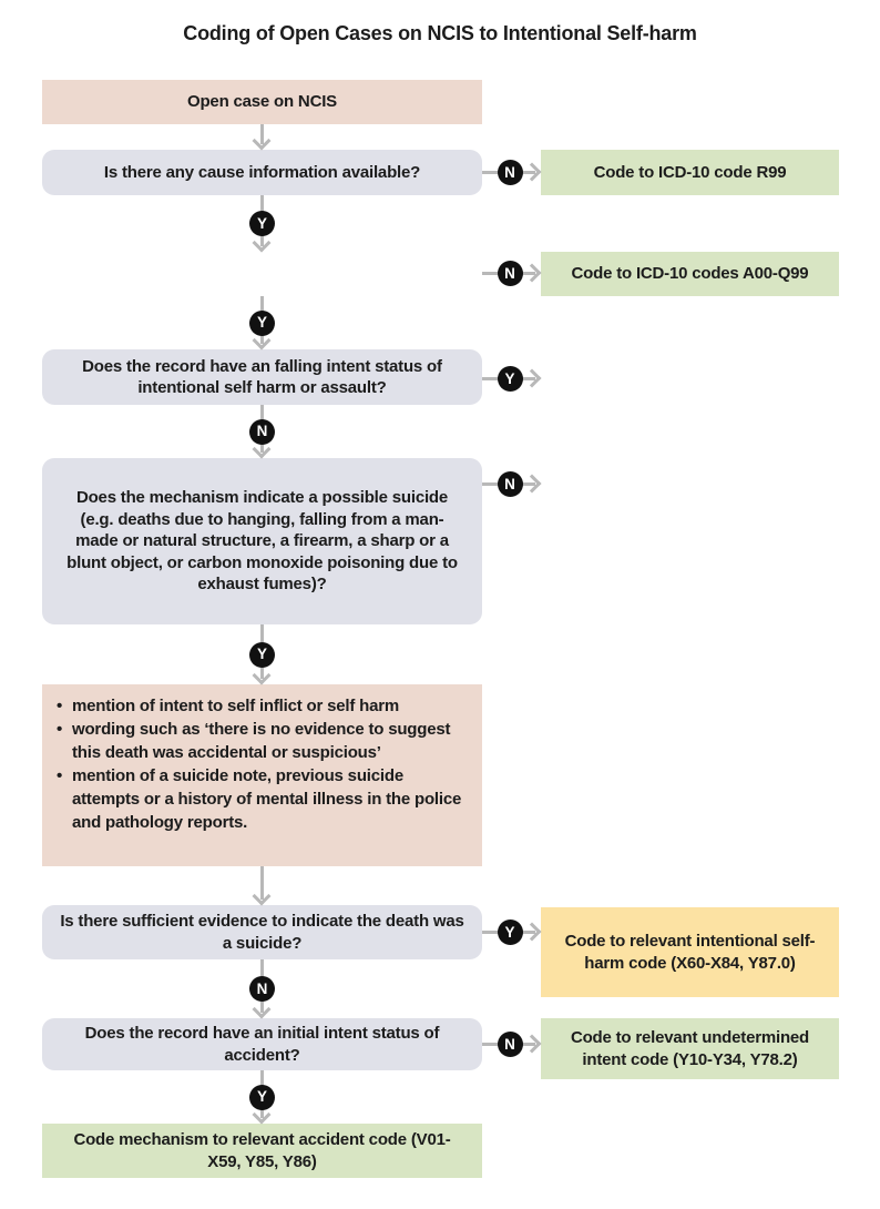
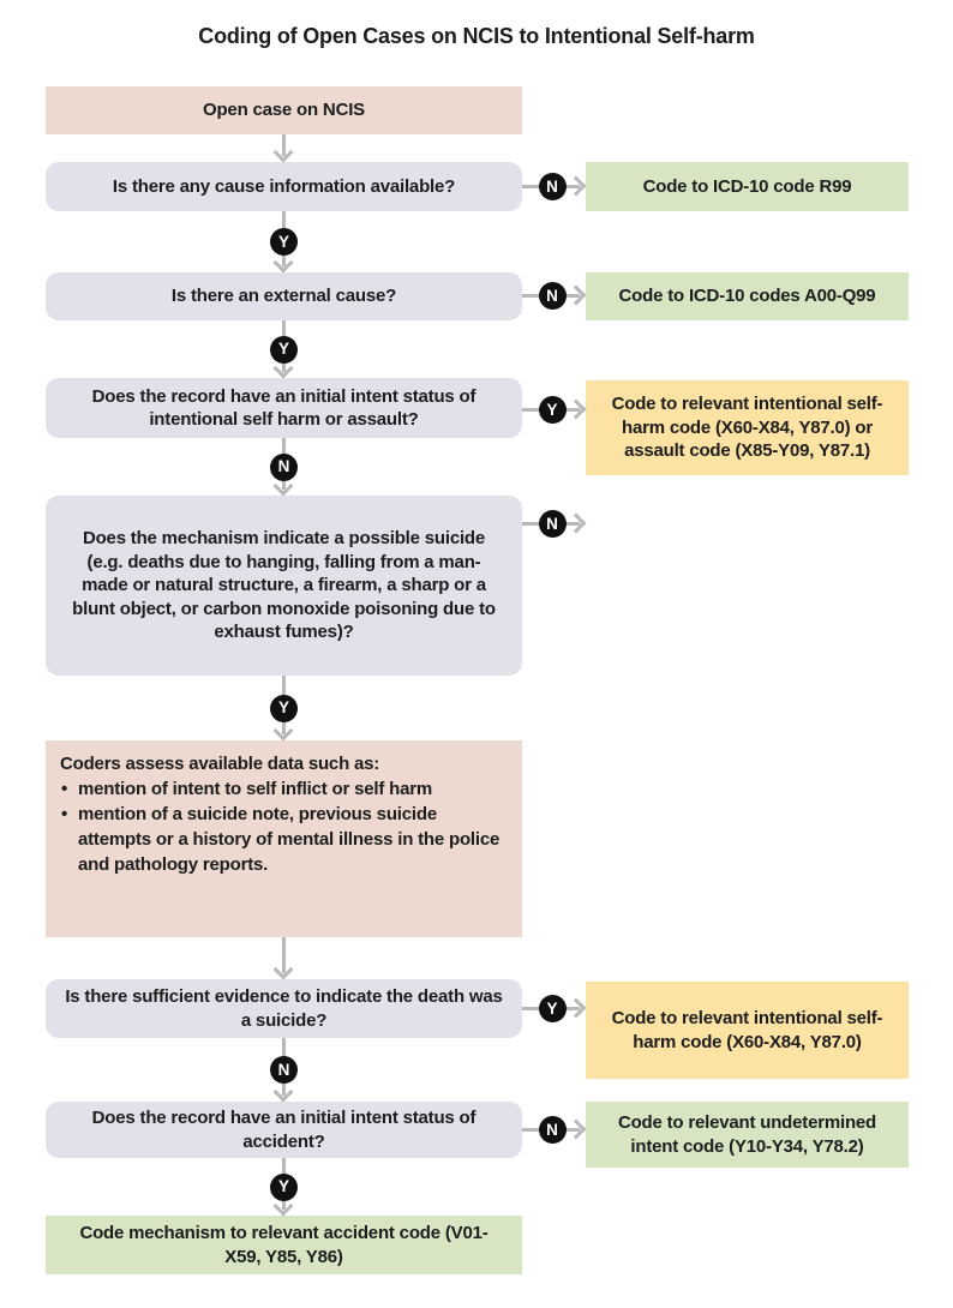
  Coding of Open Cases on NCIS to Intentional Self-harm
  Open case on NCIS
  Is there any cause information available?
+ Is there an external cause?
- Does the record have an falling intent status of intentional self harm or assault?
+ Does the record have an initial intent status of intentional self harm or assault?
  Does the mechanism indicate a possible suicide (e.g. deaths due to hanging, falling from a man-made or natural structure, a firearm, a sharp or a blunt object, or carbon monoxide poisoning due to exhaust fumes)?
+ Coders assess available data such as:
  mention of intent to self inflict or self harm
- wording such as ‘there is no evidence to suggest this death was accidental or suspicious’
  mention of a suicide note, previous suicide attempts or a history of mental illness in the police and pathology reports.
  Is there sufficient evidence to indicate the death was a suicide?
  Does the record have an initial intent status of accident?
  Code mechanism to relevant accident code (V01-X59, Y85, Y86)
  Code to ICD-10 code R99
  Code to ICD-10 codes A00-Q99
+ Code to relevant intentional self-harm code (X60-X84, Y87.0) or assault code (X85-Y09, Y87.1)
  Code to relevant intentional self-harm code (X60-X84, Y87.0)
  Code to relevant undetermined intent code (Y10-Y34, Y78.2)
  Y
  Y
  N
  Y
  N
  Y
  N
  N
  Y
  N
  Y
  N
